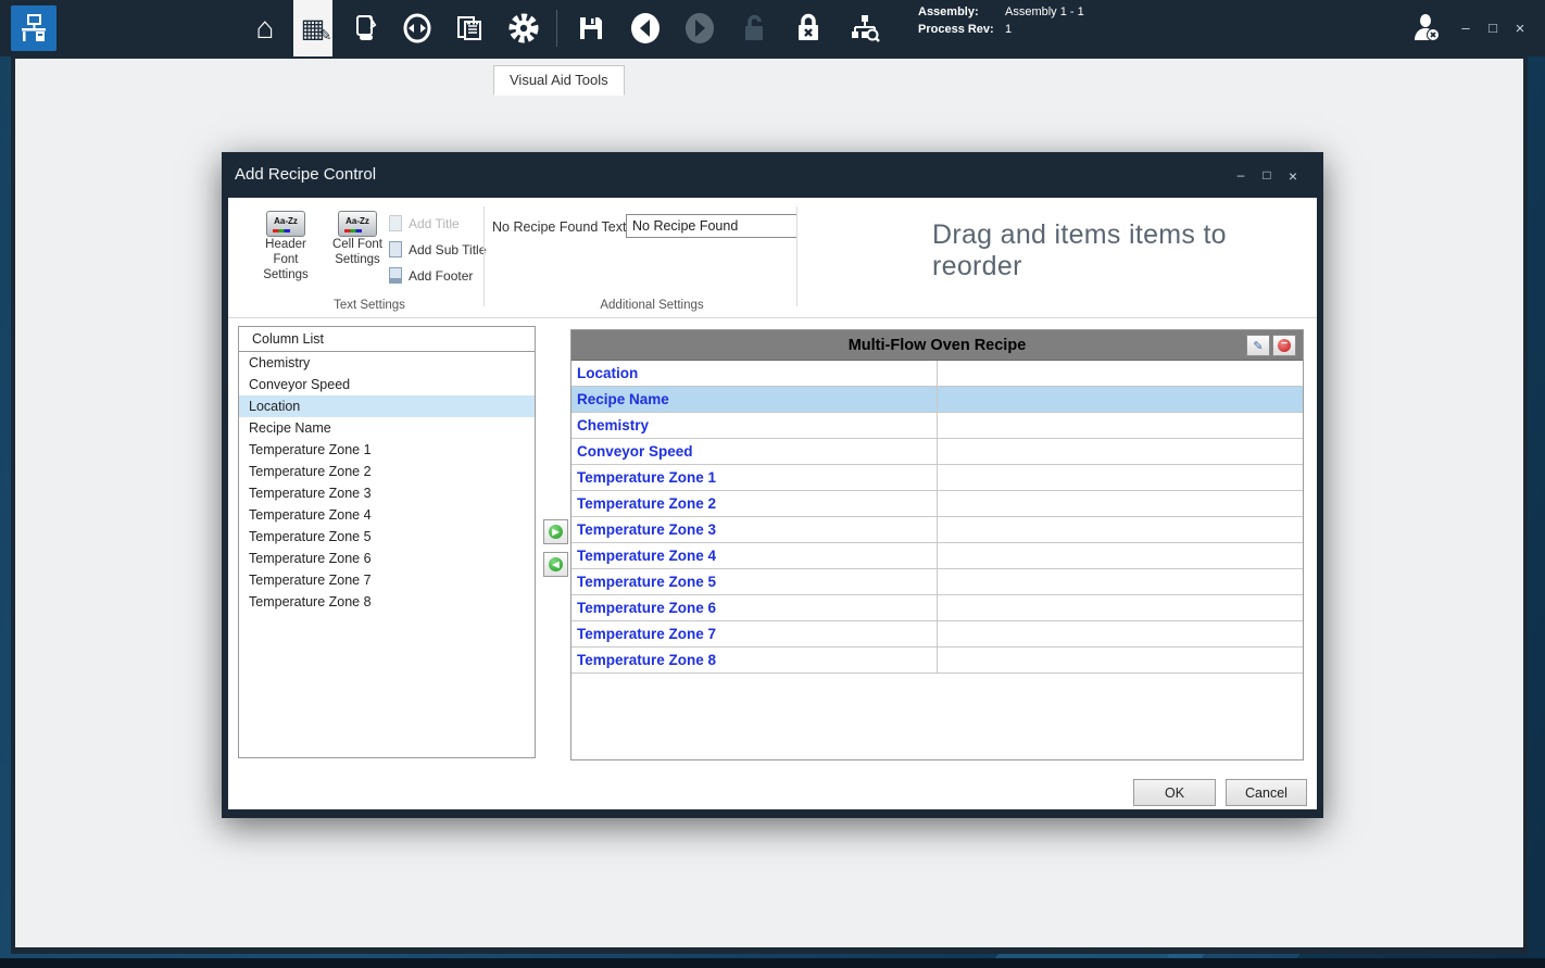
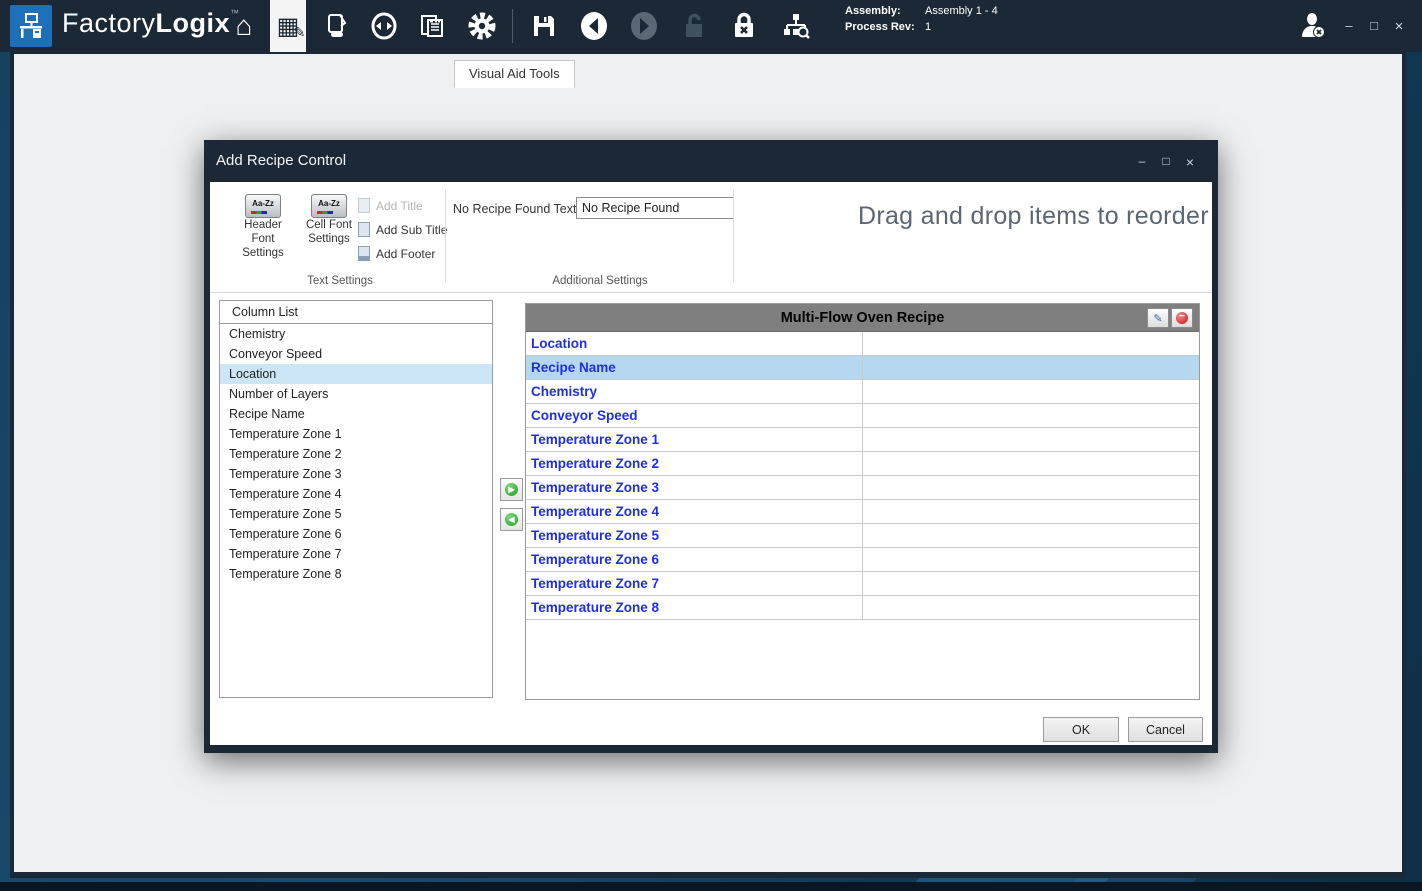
+ FactoryLogix™
  ⌂
  ▦
  ✎
- Assembly: Assembly 1 - 1
+ Assembly: Assembly 1 - 4
  Process Rev: 1
  –
  □
  ×
  Visual Aid Tools
  Add Recipe Control
  –
  □
  ×
  Aa-Zz
  Header Font Settings
  Aa-Zz
  Cell Font Settings
  Add Title
  Add Sub Titl
  Add Footer
  Text Settings
  No Recipe Found Text
  No Recipe Found
  Additional Settings
- Drag and items items to reorder
+ Drag and drop items to reorder
  Column List
  Chemistry
  Conveyor Speed
  Location
+ Number of Layers
  Recipe Name
  Temperature Zone 1
  Temperature Zone 2
  Temperature Zone 3
  Temperature Zone 4
  Temperature Zone 5
  Temperature Zone 6
  Temperature Zone 7
  Temperature Zone 8
  ▶
  ◀
  Multi-Flow Oven Recipe
  ✎
  −
  Location
  Recipe Name
  Chemistry
  Conveyor Speed
  Temperature Zone 1
  Temperature Zone 2
  Temperature Zone 3
  Temperature Zone 4
  Temperature Zone 5
  Temperature Zone 6
  Temperature Zone 7
  Temperature Zone 8
  OK
  Cancel
